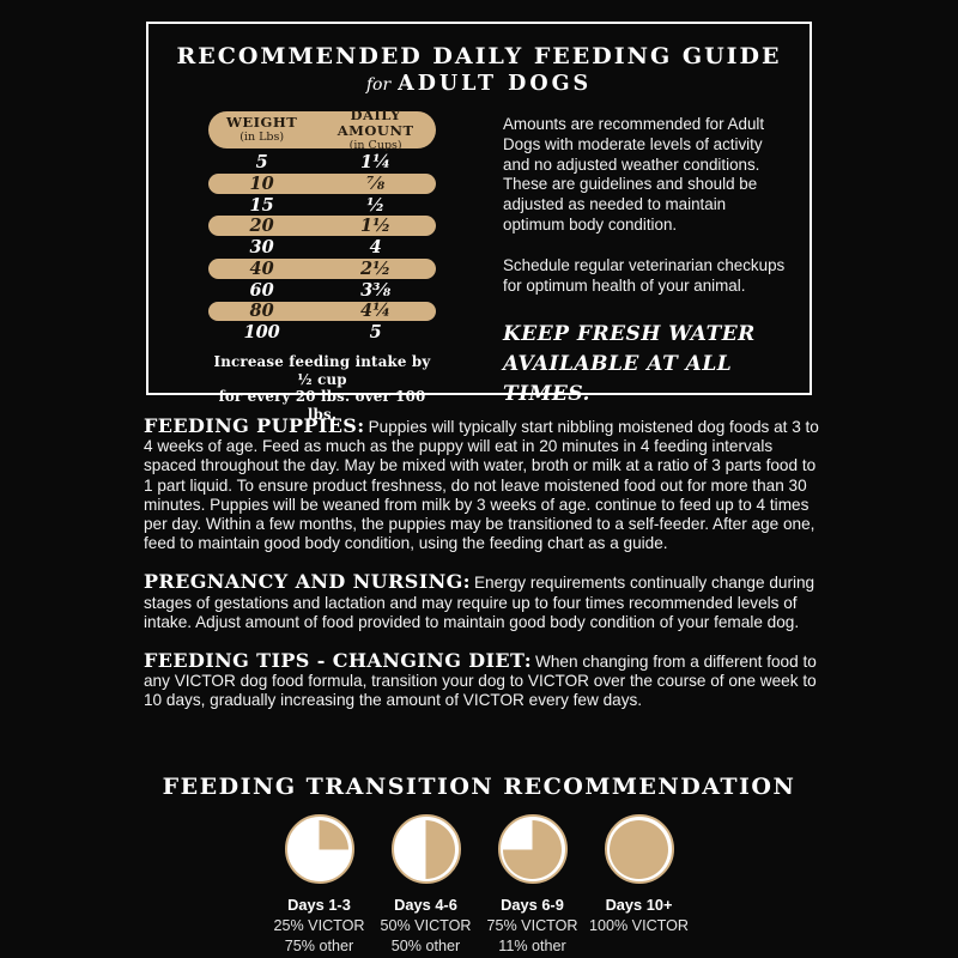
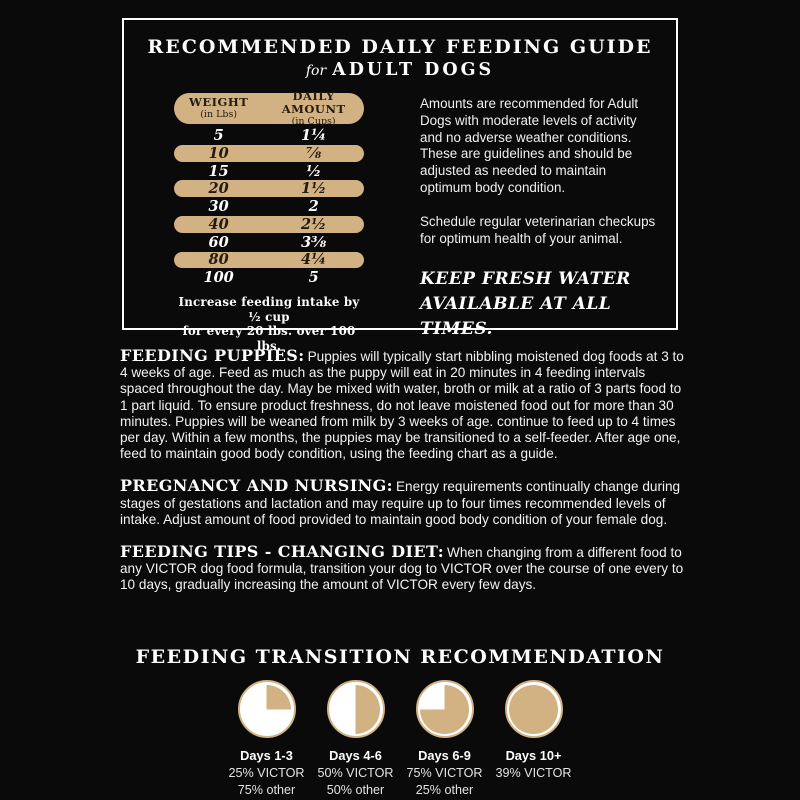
  RECOMMENDED DAILY FEEDING GUIDE
  for ADULT DOGS
  WEIGHT
  (in Lbs)
  DAILY AMOUNT
  (in Cups)
  5
  1¼
  10
  ⅞
  15
  ½
  20
  1½
  30
- 4
+ 2
  40
  2½
  60
  3⅜
  80
  4¼
  100
  5
  Increase feeding intake by ½ cup
  for every 20 lbs. over 100 lbs.
- Amounts are recommended for Adult Dogs with moderate levels of activity and no adjusted weather conditions. These are guidelines and should be adjusted as needed to maintain optimum body condition.
+ Amounts are recommended for Adult Dogs with moderate levels of activity and no adverse weather conditions. These are guidelines and should be adjusted as needed to maintain optimum body condition.
  Schedule regular veterinarian checkups for optimum health of your animal.
  KEEP FRESH WATER AVAILABLE AT ALL TIMES.
  FEEDING PUPPIES: Puppies will typically start nibbling moistened dog foods at 3 to 4 weeks of age. Feed as much as the puppy will eat in 20 minutes in 4 feeding intervals spaced throughout the day. May be mixed with water, broth or milk at a ratio of 3 parts food to 1 part liquid. To ensure product freshness, do not leave moistened food out for more than 30 minutes. Puppies will be weaned from milk by 3 weeks of age. continue to feed up to 4 times per day. Within a few months, the puppies may be transitioned to a self-feeder. After age one, feed to maintain good body condition, using the feeding chart as a guide.
  PREGNANCY AND NURSING: Energy requirements continually change during stages of gestations and lactation and may require up to four times recommended levels of intake. Adjust amount of food provided to maintain good body condition of your female dog.
- FEEDING TIPS - CHANGING DIET: When changing from a different food to any VICTOR dog food formula, transition your dog to VICTOR over the course of one week to 10 days, gradually increasing the amount of VICTOR every few days.
+ FEEDING TIPS - CHANGING DIET: When changing from a different food to any VICTOR dog food formula, transition your dog to VICTOR over the course of one every to 10 days, gradually increasing the amount of VICTOR every few days.
  FEEDING TRANSITION RECOMMENDATION
  Days 1-3
  25% VICTOR
  75% other
  Days 4-6
  50% VICTOR
  50% other
  Days 6-9
  75% VICTOR
- 11% other
+ 25% other
  Days 10+
- 100% VICTOR
+ 39% VICTOR
